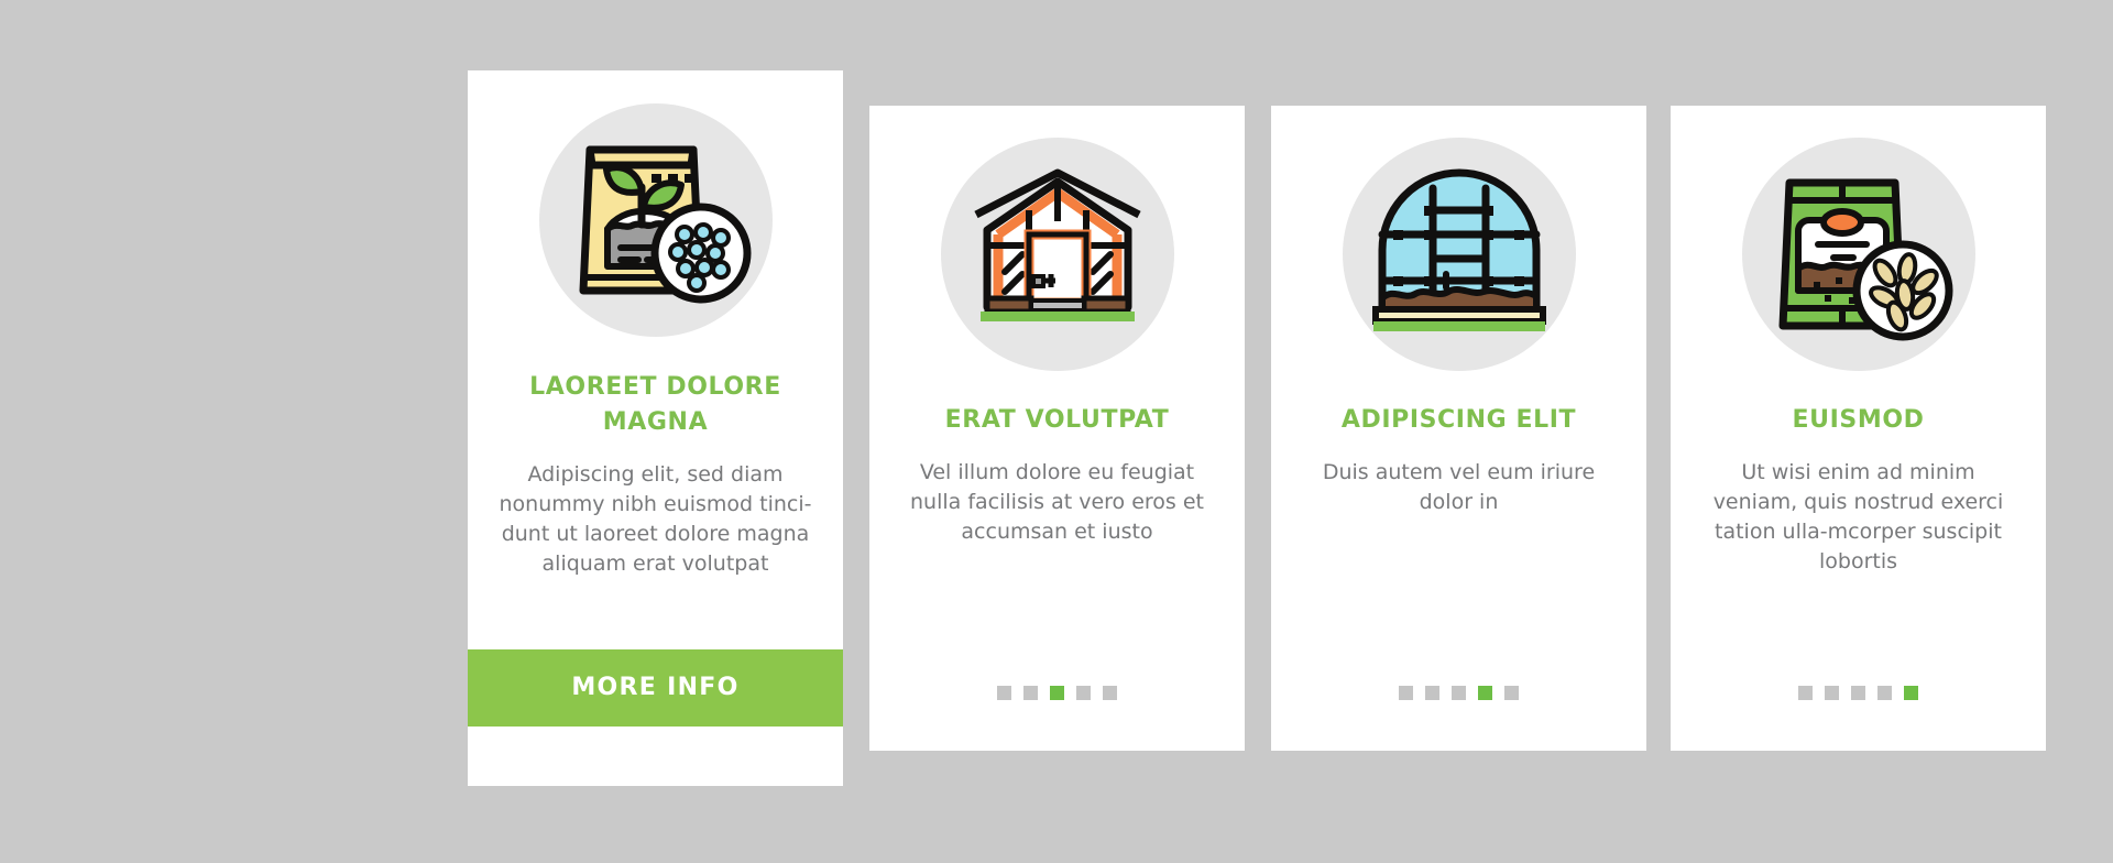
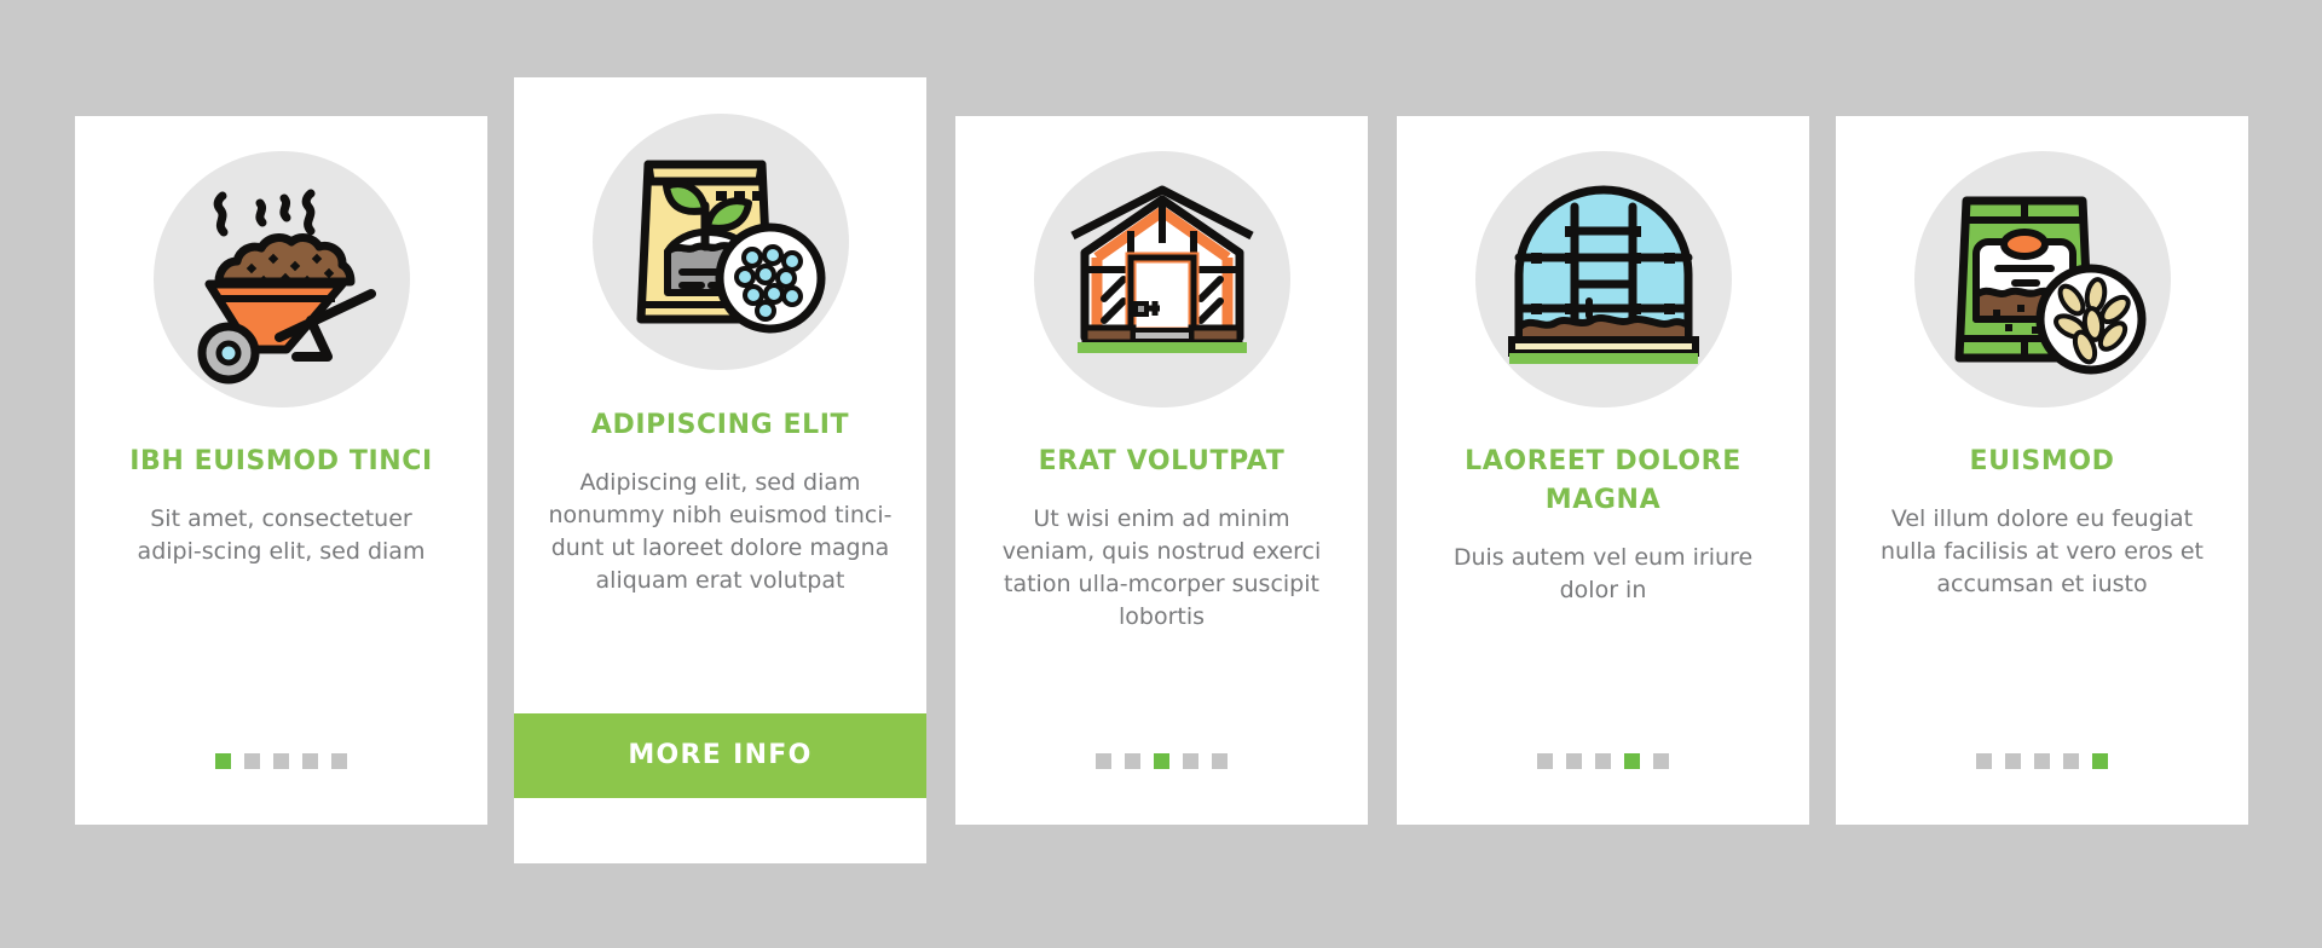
+ IBH EUISMOD TINCI
+ Sit amet, consectetuer adipi-scing elit, sed diam
- LAOREET DOLORE MAGNA
+ ADIPISCING ELIT
  Adipiscing elit, sed diam nonummy nibh euismod tinci-dunt ut laoreet dolore magna aliquam erat volutpat
  MORE INFO
  ERAT VOLUTPAT
- Vel illum dolore eu feugiat nulla facilisis at vero eros et accumsan et iusto
+ Ut wisi enim ad minim veniam, quis nostrud exerci tation ulla-mcorper suscipit lobortis
- ADIPISCING ELIT
+ LAOREET DOLORE MAGNA
  Duis autem vel eum iriure dolor in
  EUISMOD
- Ut wisi enim ad minim veniam, quis nostrud exerci tation ulla-mcorper suscipit lobortis
+ Vel illum dolore eu feugiat nulla facilisis at vero eros et accumsan et iusto
